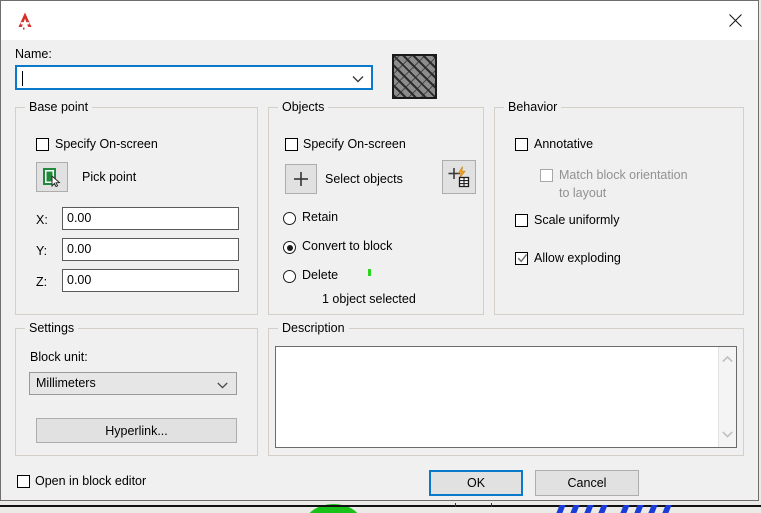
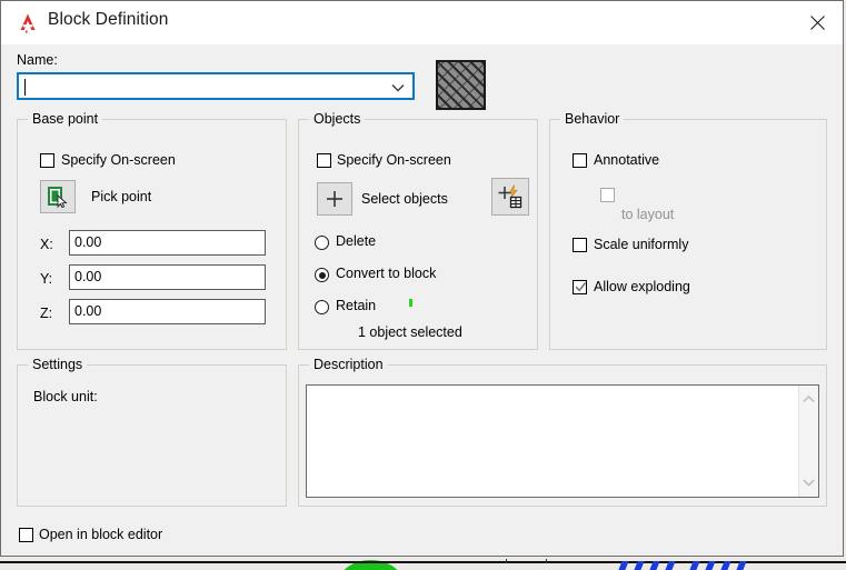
+ Block Definition
  Name:
  Base point
  Specify On-screen
  Pick point
  X:
  0.00
  Y:
  0.00
  Z:
  0.00
  Objects
  Specify On-screen
  Select objects
- Retain
+ Delete
  Convert to block
- Delete
+ Retain
  1 object selected
  Behavior
  Annotative
- Match block orientation
  to layout
  Scale uniformly
  Allow exploding
  Settings
  Block unit:
- Millimeters
- Hyperlink...
  Description
  Open in block editor
- OK
- Cancel
